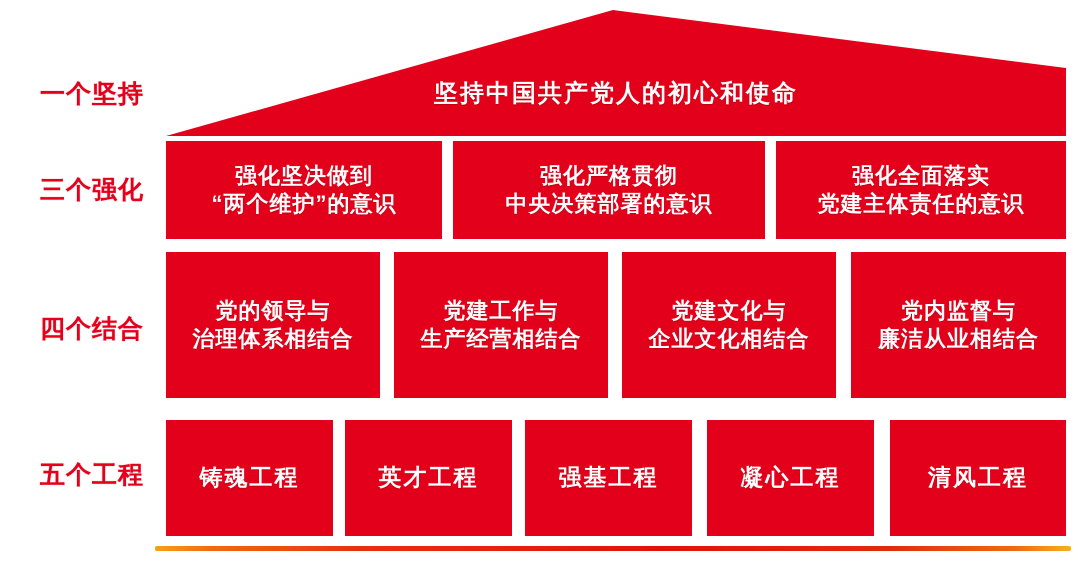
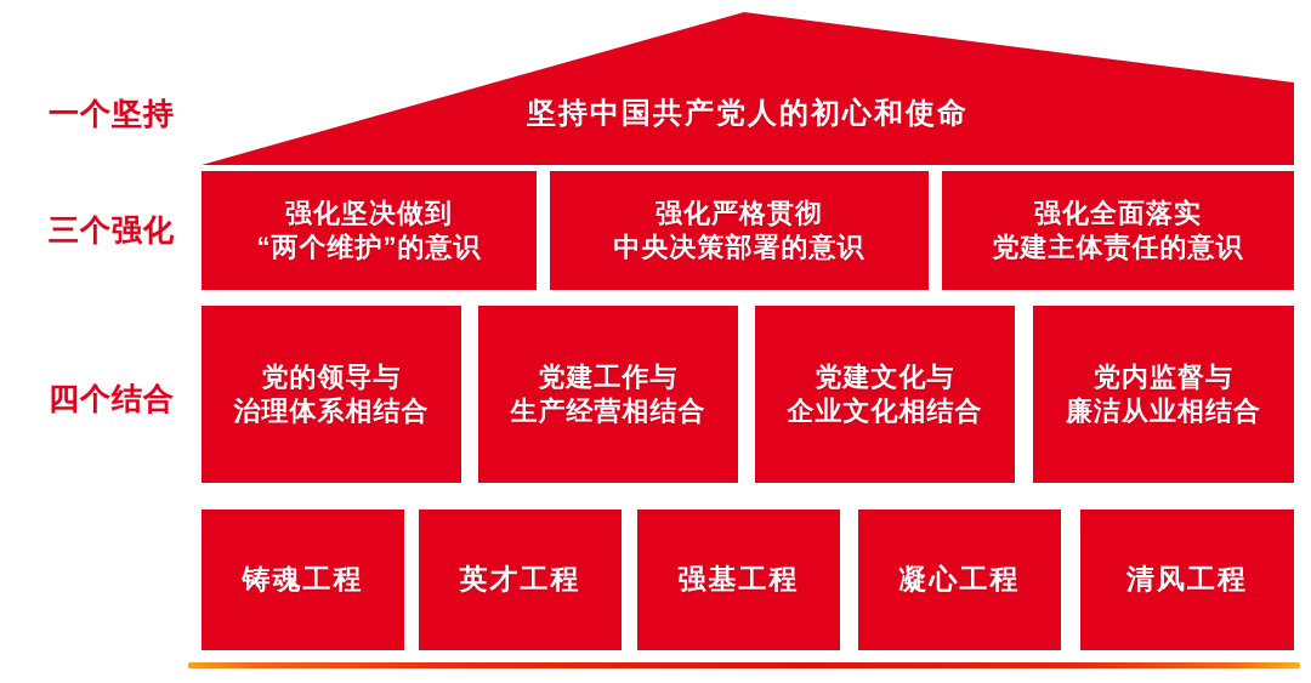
  一个坚持
  三个强化
  四个结合
- 五个工程
  坚持中国共产党人的初心和使命
  强化坚决做到
  “两个维护”的意识
  强化严格贯彻
  中央决策部署的意识
  强化全面落实
  党建主体责任的意识
  党的领导与
  治理体系相结合
  党建工作与
  生产经营相结合
  党建文化与
  企业文化相结合
  党内监督与
  廉洁从业相结合
  铸魂工程
  英才工程
  强基工程
  凝心工程
  清风工程
